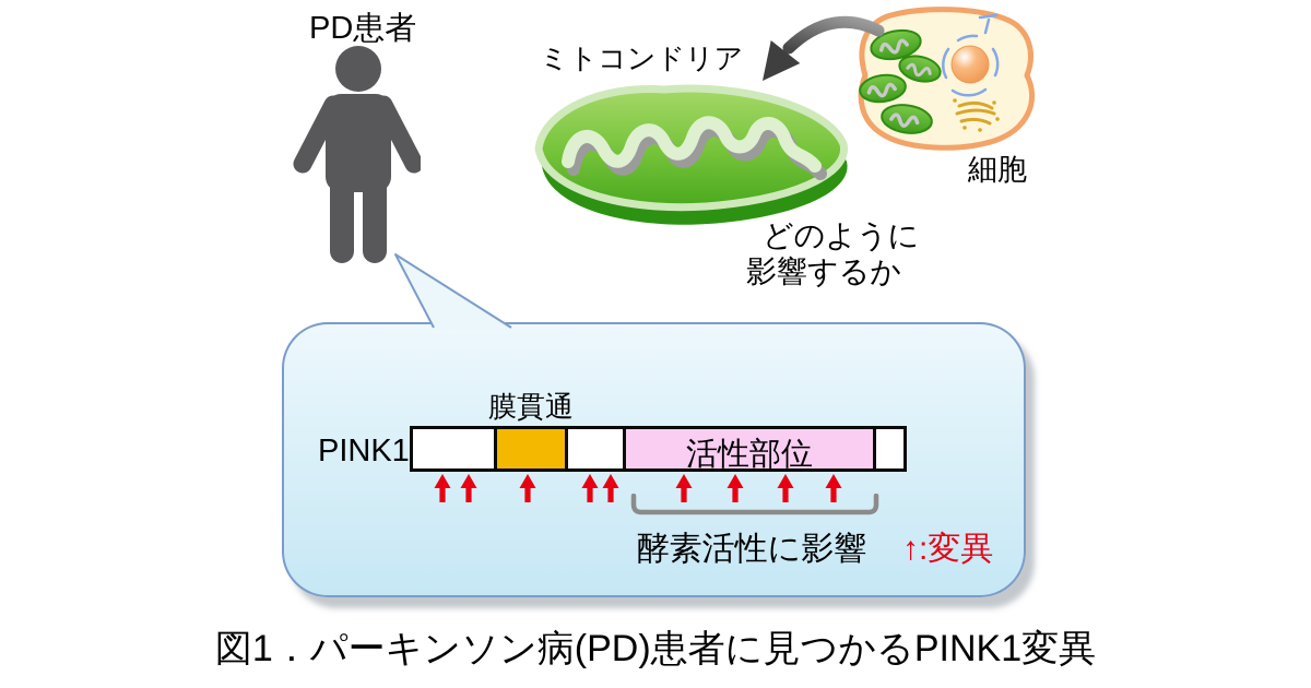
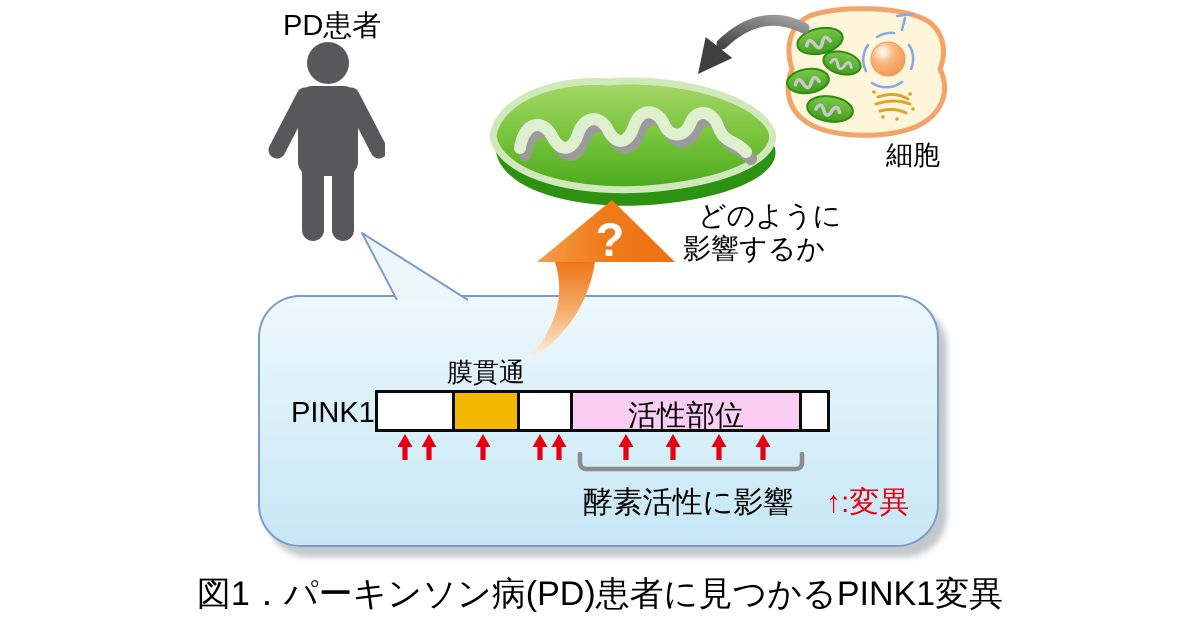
  PD患者
- ミトコンドリア
  細胞
+ ?
  どのように
  影響するか
  PINK1
  膜貫通
  活性部位
  酵素活性に影響
  ↑:変異
  図1．パーキンソン病(PD)患者に見つかるPINK1変異
